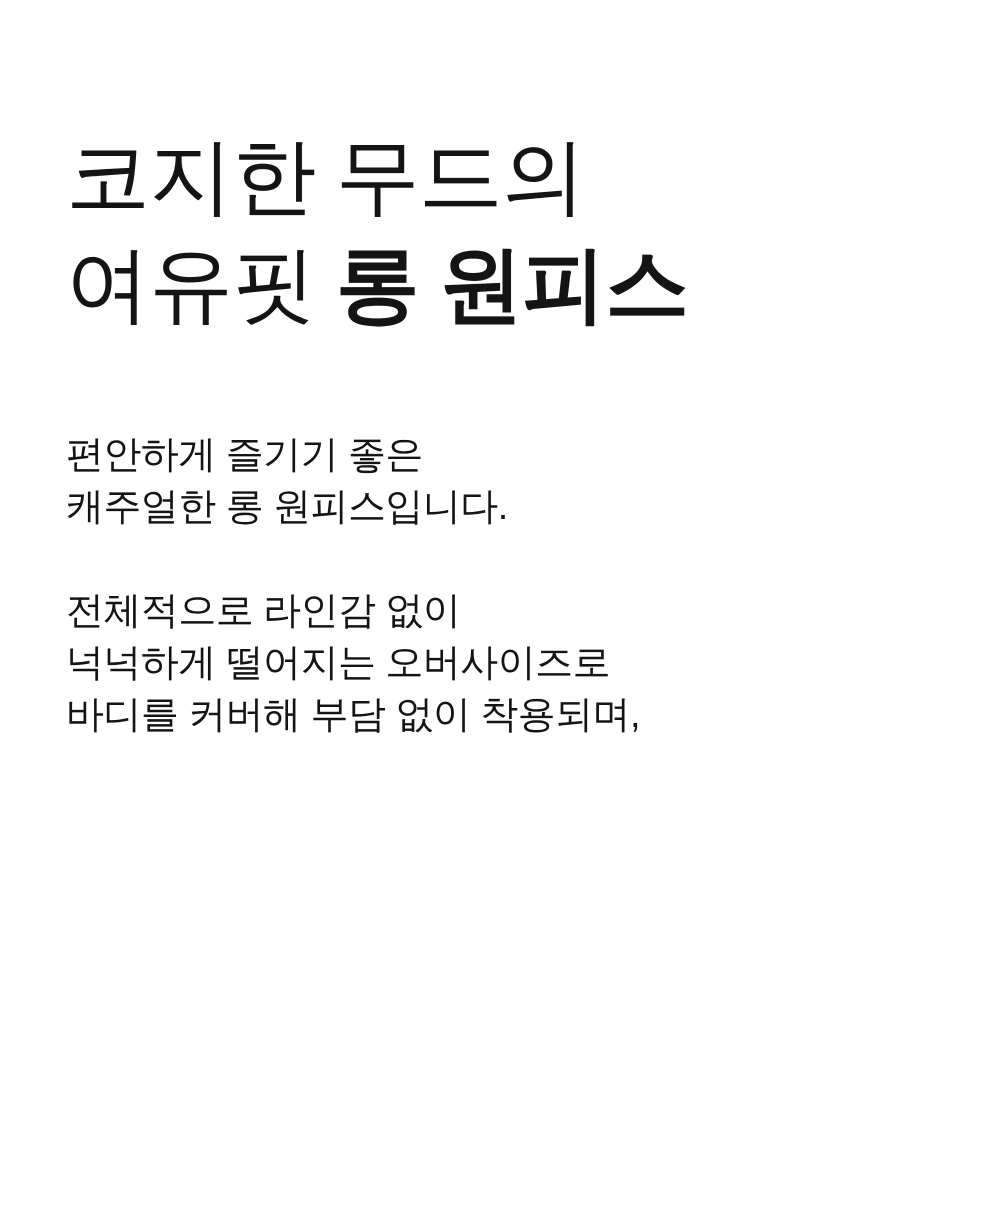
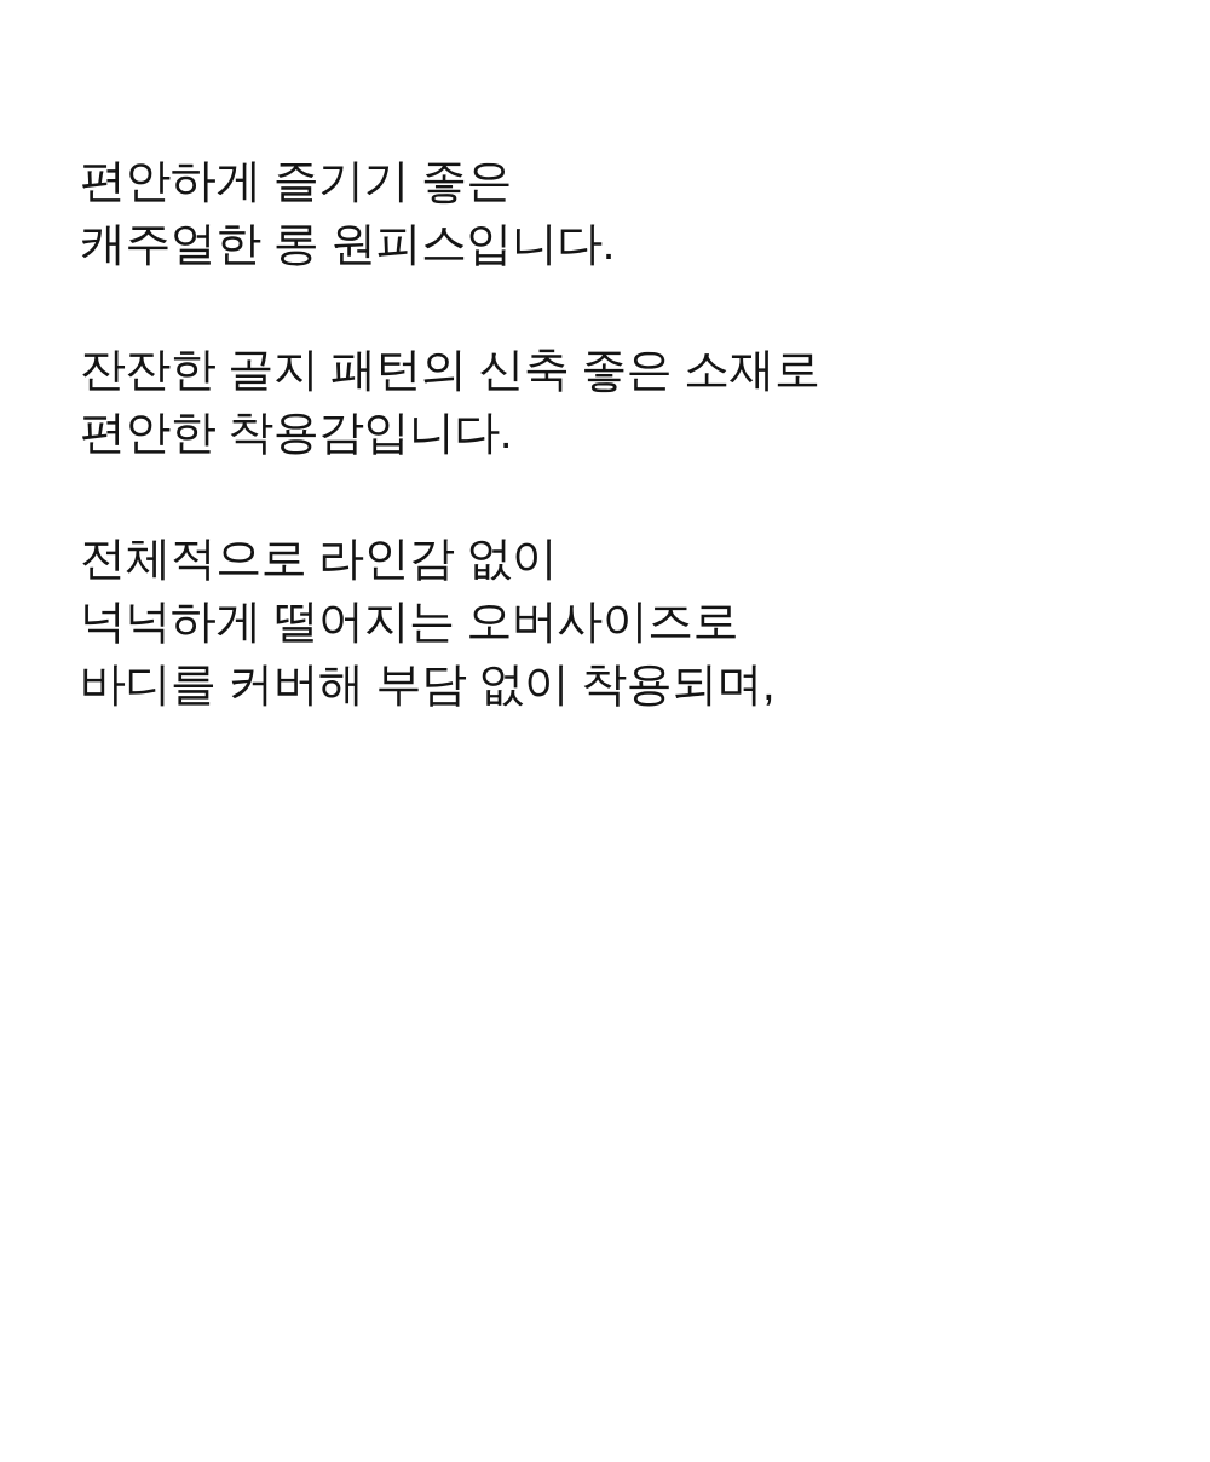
- 코지한 무드의
- 여유핏 롱 원피스
  편안하게 즐기기 좋은
  캐주얼한 롱 원피스입니다.
+ 잔잔한 골지 패턴의 신축 좋은 소재로
+ 편안한 착용감입니다.
  전체적으로 라인감 없이
  넉넉하게 떨어지는 오버사이즈로
  바디를 커버해 부담 없이 착용되며,
